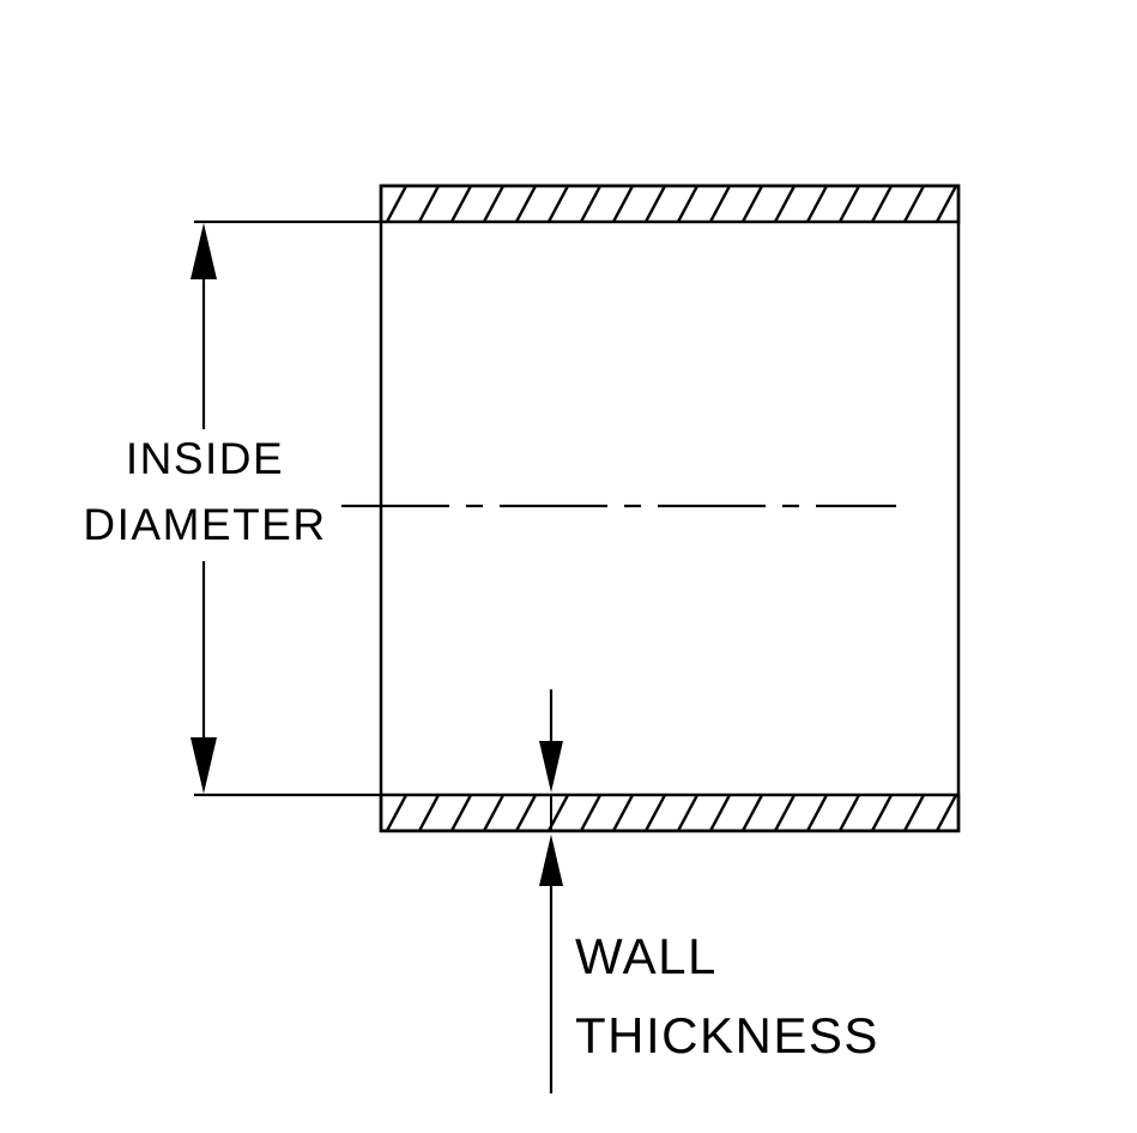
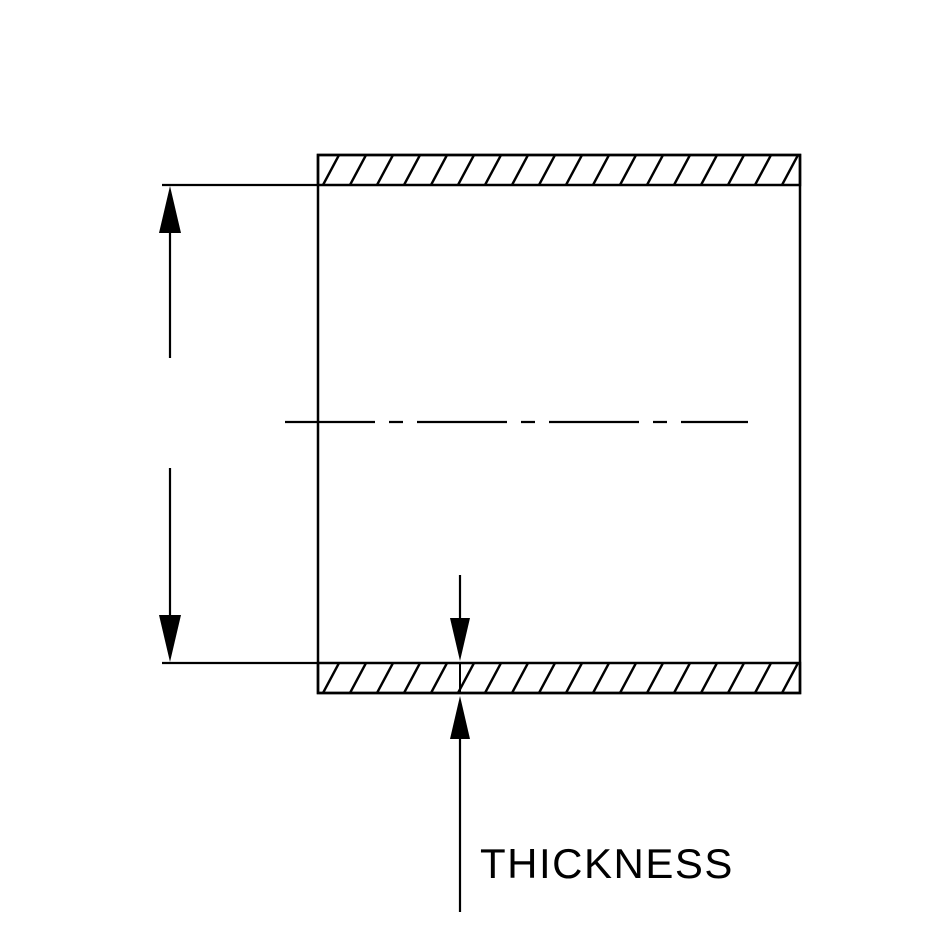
- INSIDE
- DIAMETER
- WALL
  THICKNESS
